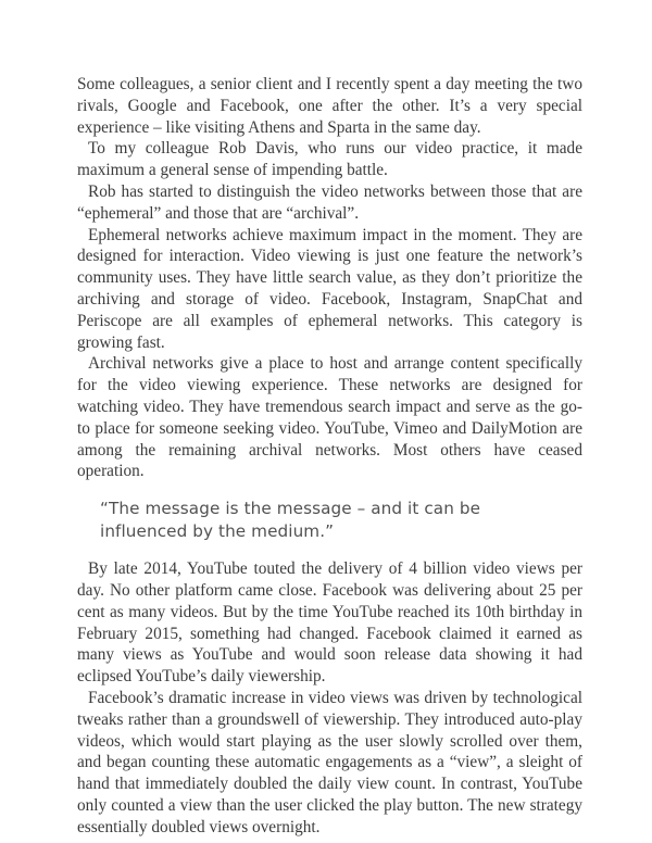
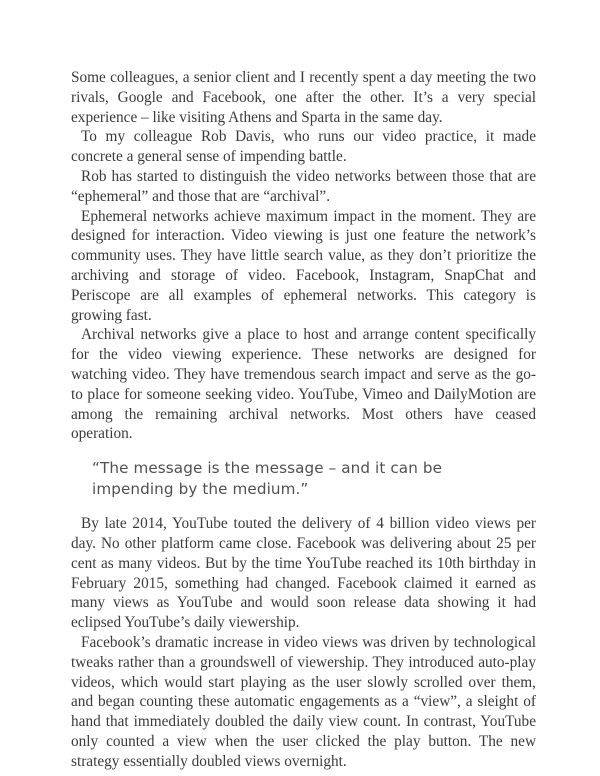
  Some colleagues, a senior client and I recently spent a day meeting the two rivals, Google and Facebook, one after the other. It’s a very special experience – like visiting Athens and Sparta in the same day.
- To my colleague Rob Davis, who runs our video practice, it made maximum a general sense of impending battle.
+ To my colleague Rob Davis, who runs our video practice, it made concrete a general sense of impending battle.
  Rob has started to distinguish the video networks between those that are “ephemeral” and those that are “archival”.
  Ephemeral networks achieve maximum impact in the moment. They are designed for interaction. Video viewing is just one feature the network’s community uses. They have little search value, as they don’t prioritize the archiving and storage of video. Facebook, Instagram, SnapChat and Periscope are all examples of ephemeral networks. This category is growing fast.
  Archival networks give a place to host and arrange content specifically for the video viewing experience. These networks are designed for watching video. They have tremendous search impact and serve as the go-to place for someone seeking video. YouTube, Vimeo and DailyMotion are among the remaining archival networks. Most others have ceased operation.
- “The message is the message – and it can be influenced by the medium.”
+ “The message is the message – and it can be impending by the medium.”
  By late 2014, YouTube touted the delivery of 4 billion video views per day. No other platform came close. Facebook was delivering about 25 per cent as many videos. But by the time YouTube reached its 10th birthday in February 2015, something had changed. Facebook claimed it earned as many views as YouTube and would soon release data showing it had eclipsed YouTube’s daily viewership.
- Facebook’s dramatic increase in video views was driven by technological tweaks rather than a groundswell of viewership. They introduced auto-play videos, which would start playing as the user slowly scrolled over them, and began counting these automatic engagements as a “view”, a sleight of hand that immediately doubled the daily view count. In contrast, YouTube only counted a view than the user clicked the play button. The new strategy essentially doubled views overnight.
+ Facebook’s dramatic increase in video views was driven by technological tweaks rather than a groundswell of viewership. They introduced auto-play videos, which would start playing as the user slowly scrolled over them, and began counting these automatic engagements as a “view”, a sleight of hand that immediately doubled the daily view count. In contrast, YouTube only counted a view when the user clicked the play button. The new strategy essentially doubled views overnight.
